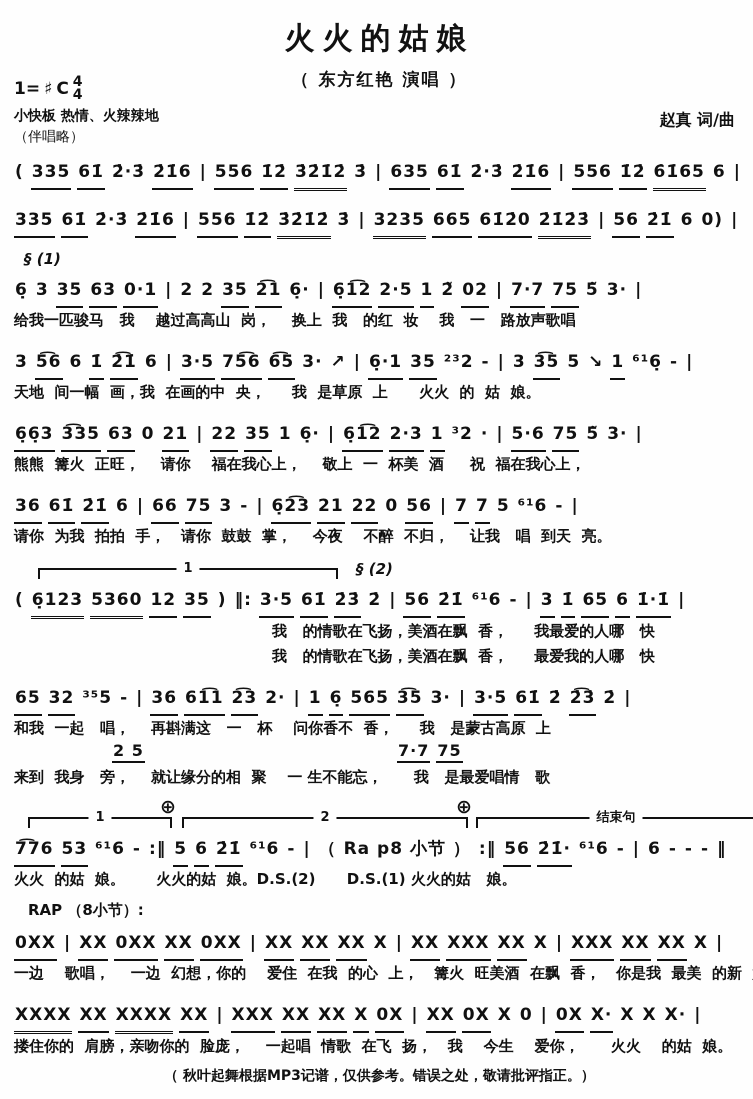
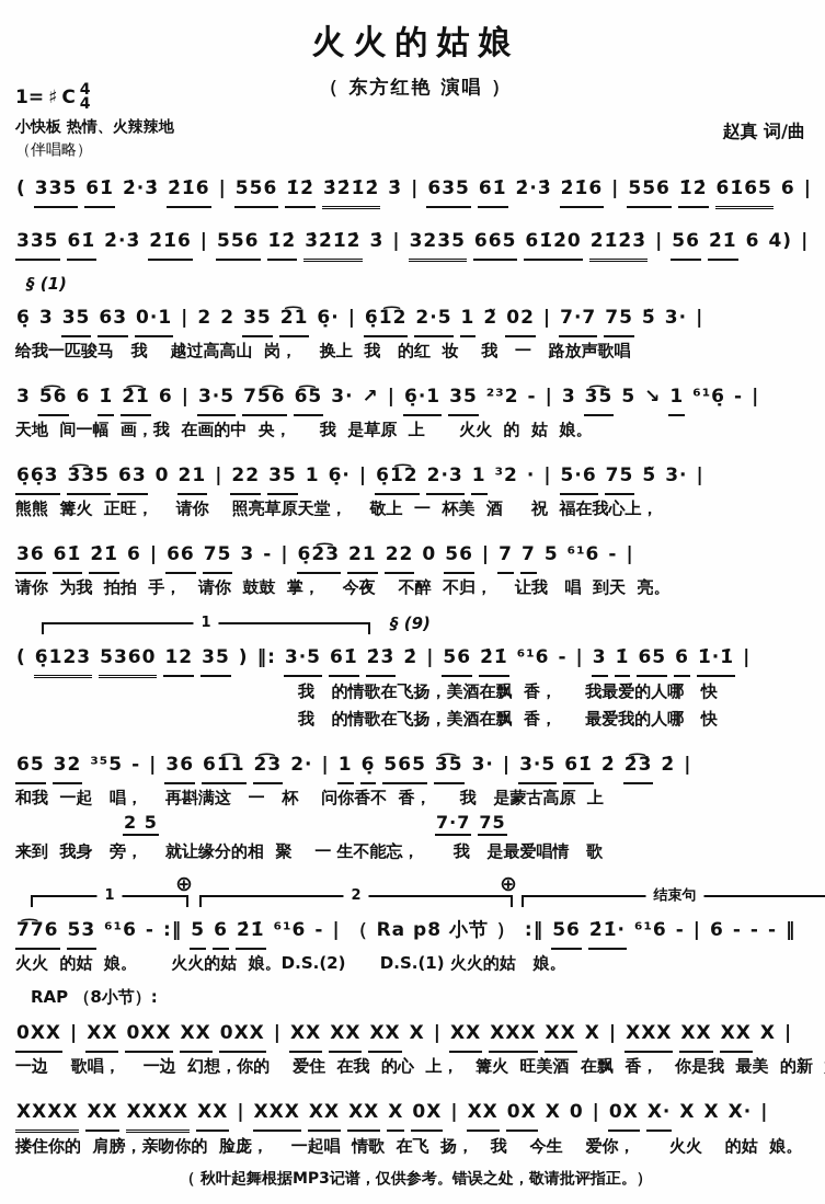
  火火的姑娘
  （ 东方红艳 演唱 ）
  1=
  ♯
  C
  4
  4
  小快板 热情、火辣辣地
  （伴唱略）
  赵真 词/曲
  ( 335 61̇ 2̇·3̇ 2̇1̇6 | 556 1̇2̇ 3̇2̇1̇2̇ 3̇ | 635 61̇ 2̇·3̇ 2̇1̇6 | 556 1̇2̇ 6̇1̇65 6 |
- 335 61̇ 2̇·3̇ 2̇1̇6 | 556 1̇2̇ 3̇2̇1̇2̇ 3̇ | 3235 665 61̇2̇0 2̇1̇2̇3̇ | 56 2̇1̇ 6 0) |
+ 335 61̇ 2̇·3̇ 2̇1̇6 | 556 1̇2̇ 3̇2̇1̇2̇ 3̇ | 3235 665 61̇2̇0 2̇1̇2̇3̇ | 56 2̇1̇ 6 4) |
  § (1)
  6̣ 3 35 63 0·1 | 2 2 35 2͡1 6̣· | 6̣1͡2 2·5 1 2̃ 02 | 7·7 75 5̃ 3· |
  给我一匹骏马 我 越过高高山 岗， 换上 我 的红 妆 我 一 路放声歌唱
  3 5͡6 6 1̇ 2̇͡1̇ 6 | 3·5 75͡6 6͡5 3· ↗ | 6̣·1 35 ²³2 - | 3 3͡5 5 ↘ 1 ⁶¹6̣ - |
  天地 间一幅 画，我 在画的中 央， 我 是草原 上 火火 的 姑 娘。
  6̣6̣3 3͡35 63 0 21 | 22 35 1 6̣· | 6̣1͡2 2·3 1 ³2 · | 5·6 75 5̃ 3· |
- 熊熊 篝火 正旺， 请你 福在我心上， 敬上 一 杯美 酒 祝 福在我心上，
+ 熊熊 篝火 正旺， 请你 照亮草原天堂， 敬上 一 杯美 酒 祝 福在我心上，
  36 61̇ 2̇1̇ 6 | 66 75 3 - | 6̣2͡3 21 22 0 56 | 7 7 5 ⁶¹6 - |
  请你 为我 拍拍 手， 请你 鼓鼓 掌， 今夜 不醉 不归， 让我 唱 到天 亮。
  1
- § (2)
+ § (9)
  ( 6̣123 5360 12 35 ) ‖: 3·5 61̇ 2̇3̇ 2̇ | 56 2̇1̇ ⁶¹6 - | 3 1̇ 65 6 1̇·1̇ |
  我 的情歌在飞扬，美酒在飘 香， 我最爱的人哪 快
  我 的情歌在飞扬，美酒在飘 香， 最爱我的人哪 快
  65 32 ³⁵5 - | 36 61͡1 2͡3 2· | 1 6̣ 565 3͡5 3· | 3·5 61̇ 2̇ 2̇͡3̇ 2̇ |
  和我 一起 唱， 再斟满这 一 杯 问你香不 香， 我 是蒙古高原 上
  2 5
  7·7 75
  来到 我身 旁， 就让缘分的相 聚 一 生不能忘， 我 是最爱唱情 歌
  ⊕
  ⊕
  1
  2
  结束句
  7͡76 53 ⁶¹6 - :‖ 5 6 2̇1̇ ⁶¹6 - | （ Ra p8 小节 ） :‖ 56 2̇1̇· ⁶¹6 - | 6 - - - ‖
  火火 的姑 娘。 火火的姑 娘。D.S.(2) D.S.(1) 火火的姑 娘。
  RAP （8小节）:
  0XX | XX 0XX XX 0XX | XX XX XX X | XX XXX XX X | XXX XX XX X |
  一边 歌唱， 一边 幻想，你的 爱住 在我 的心 上， 篝火 旺美酒 在飘 香， 你是我 最美 的新
  XXXX XX XXXX XX | XXX XX XX X 0X | XX 0X X 0 | 0X X· X X X· |
  搂住你的 肩膀，亲吻你的 脸庞， 一起唱 情歌 在飞 扬， 我 今生 爱你， 火火 的姑 娘。
  （ 秋叶起舞根据MP3记谱，仅供参考。错误之处，敬请批评指正。）
